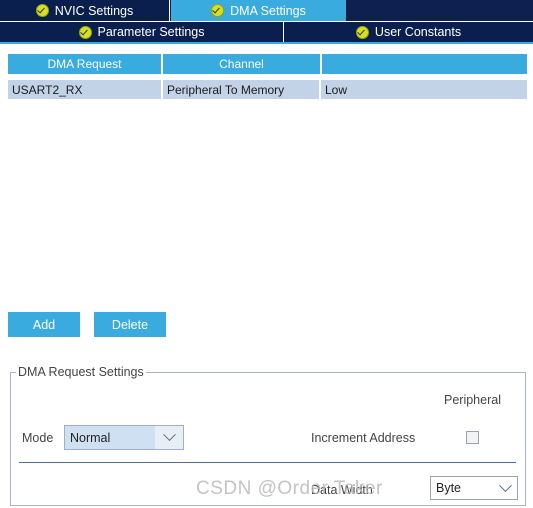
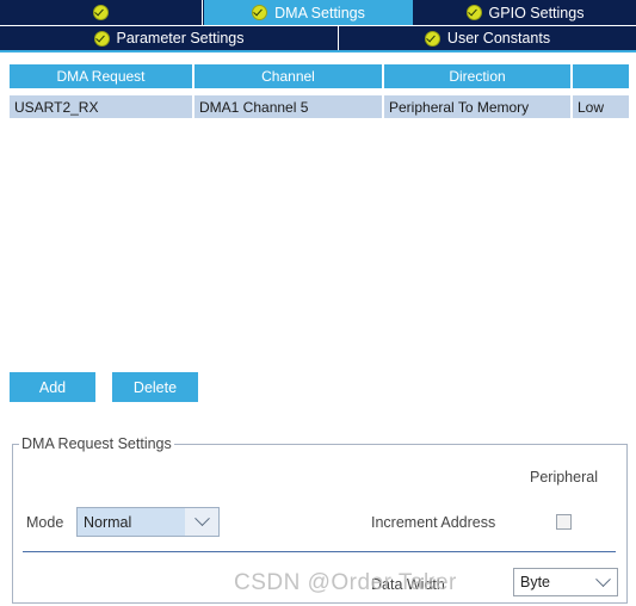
- NVIC Settings
  DMA Settings
+ GPIO Settings
  Parameter Settings
  User Constants
  DMA Request
  Channel
+ Direction
  USART2_RX
+ DMA1 Channel 5
  Peripheral To Memory
  Low
  Add
  Delete
  DMA Request Settings
  Peripheral
  Mode
  Normal
  Increment Address
  Data Width
  Byte
  CSDN @Order Taker
